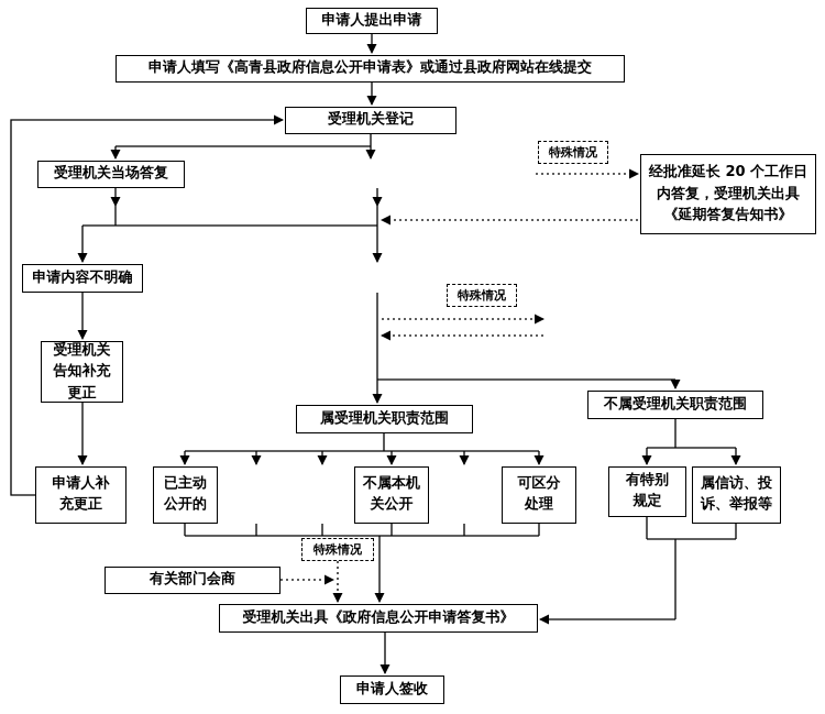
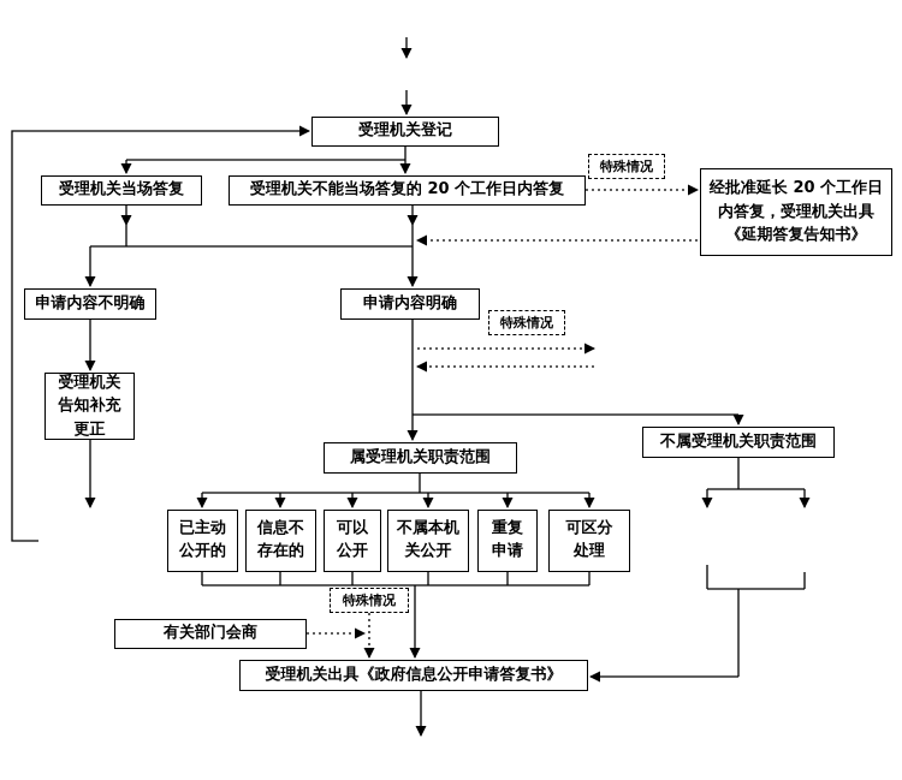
- 申请人提出申请
- 申请人填写《高青县政府信息公开申请表》或通过县政府网站在线提交
  受理机关登记
  受理机关当场答复
+ 受理机关不能当场答复的 20 个工作日内答复
  特殊情况
  经批准延长 20 个工作日
  内答复，受理机关出具
  《延期答复告知书》
  申请内容不明确
+ 申请内容明确
  特殊情况
  受理机关
  告知补充
  更正
  属受理机关职责范围
  不属受理机关职责范围
- 申请人补
- 充更正
  已主动
  公开的
+ 信息不
+ 存在的
+ 可以
+ 公开
  不属本机
  关公开
+ 重复
+ 申请
  可区分
  处理
- 有特别
- 规定
- 属信访、投
- 诉、举报等
  特殊情况
  有关部门会商
  受理机关出具《政府信息公开申请答复书》
- 申请人签收
